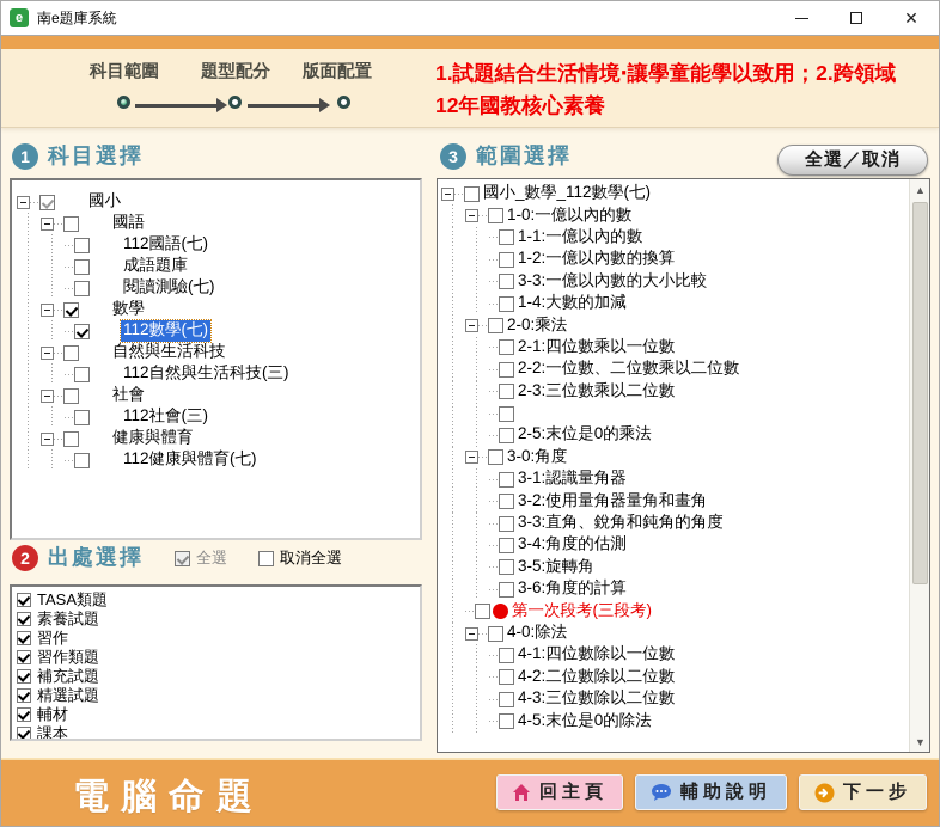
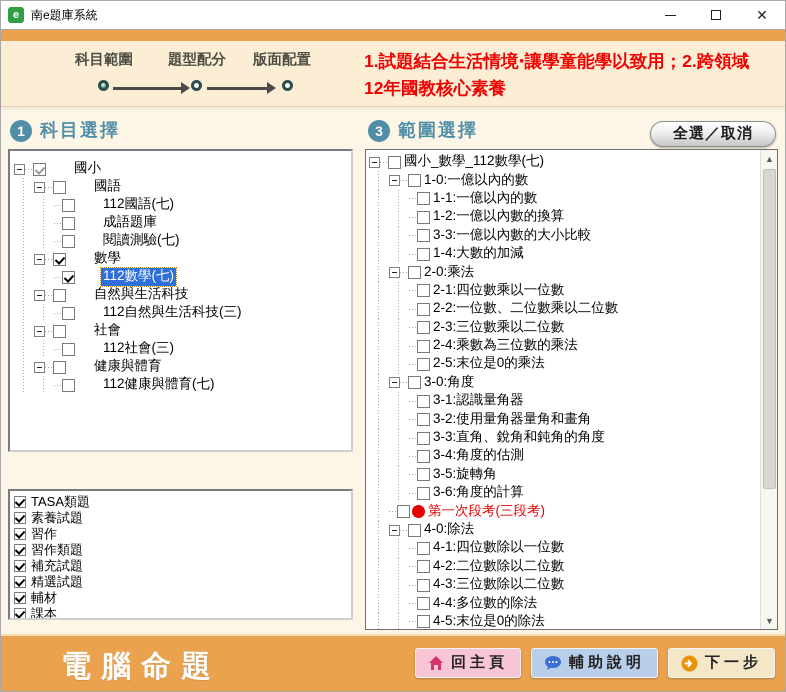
  e
  南e題庫系統
  ✕
  科目範圍
  題型配分
  版面配置
  1.試題結合生活情境‧讓學童能學以致用；2.跨領域
  12年國教核心素養
  1
  科目選擇
  國小
  國語
  112國語(七)
  成語題庫
  閱讀測驗(七)
  數學
  112數學(七)
  自然與生活科技
  112自然與生活科技(三)
  社會
  112社會(三)
  健康與體育
  112健康與體育(七)
- 2
- 出處選擇
- 全選
- 取消全選
  TASA類題
  素養試題
  習作
  習作類題
  補充試題
  精選試題
  輔材
  課本
  3
  範圍選擇
  全選／取消
  國小_數學_112數學(七)
  1-0:一億以內的數
  1-1:一億以內的數
  1-2:一億以內數的換算
  3-3:一億以內數的大小比較
  1-4:大數的加減
  2-0:乘法
  2-1:四位數乘以一位數
  2-2:一位數、二位數乘以二位數
  2-3:三位數乘以二位數
+ 2-4:乘數為三位數的乘法
  2-5:末位是0的乘法
  3-0:角度
  3-1:認識量角器
  3-2:使用量角器量角和畫角
  3-3:直角、銳角和鈍角的角度
  3-4:角度的估測
  3-5:旋轉角
  3-6:角度的計算
  第一次段考(三段考)
  4-0:除法
  4-1:四位數除以一位數
  4-2:二位數除以二位數
  4-3:三位數除以二位數
+ 4-4:多位數的除法
  4-5:末位是0的除法
  ▲
  ▼
  電腦命題
  回主頁
  輔助說明
  下一步
